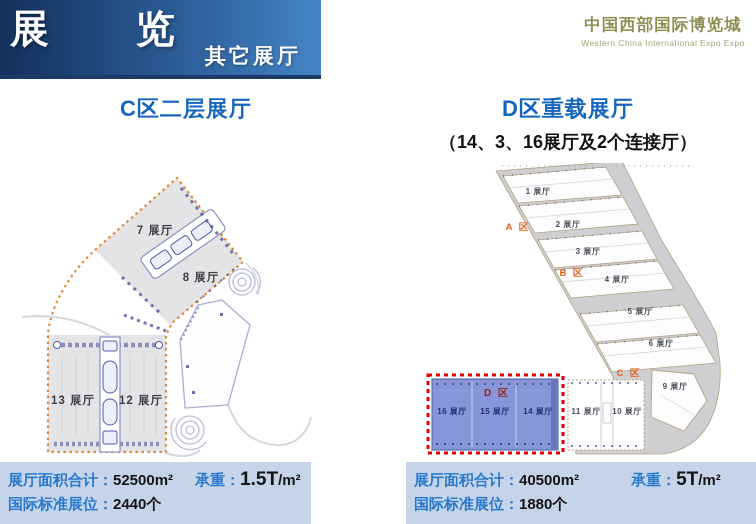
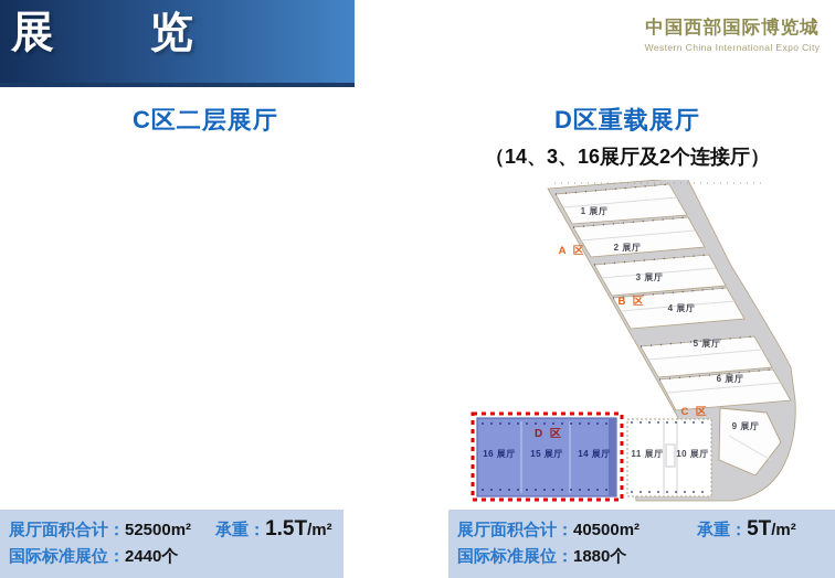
  展 览
- 其它展厅
  中国西部国际博览城
- Western China International Expo Expo
+ Western China International Expo City
  C区二层展厅
  D区重载展厅
  （14、3、16展厅及2个连接厅）
- 7 展厅
- 8 展厅
- 12 展厅
- 13 展厅
  A 区
  B 区
  C 区
  D 区
  1 展厅
  2 展厅
  3 展厅
  4 展厅
  5 展厅
  6 展厅
  9 展厅
  10 展厅
  11 展厅
  14 展厅
  15 展厅
  16 展厅
  展厅面积合计：
  52500
  m²
  承重：
  1.5T
  /m²
  国际标准展位：
  2440个
  展厅面积合计：
  40500
  m²
  承重：
  5T
  /m²
  国际标准展位：
  1880个
